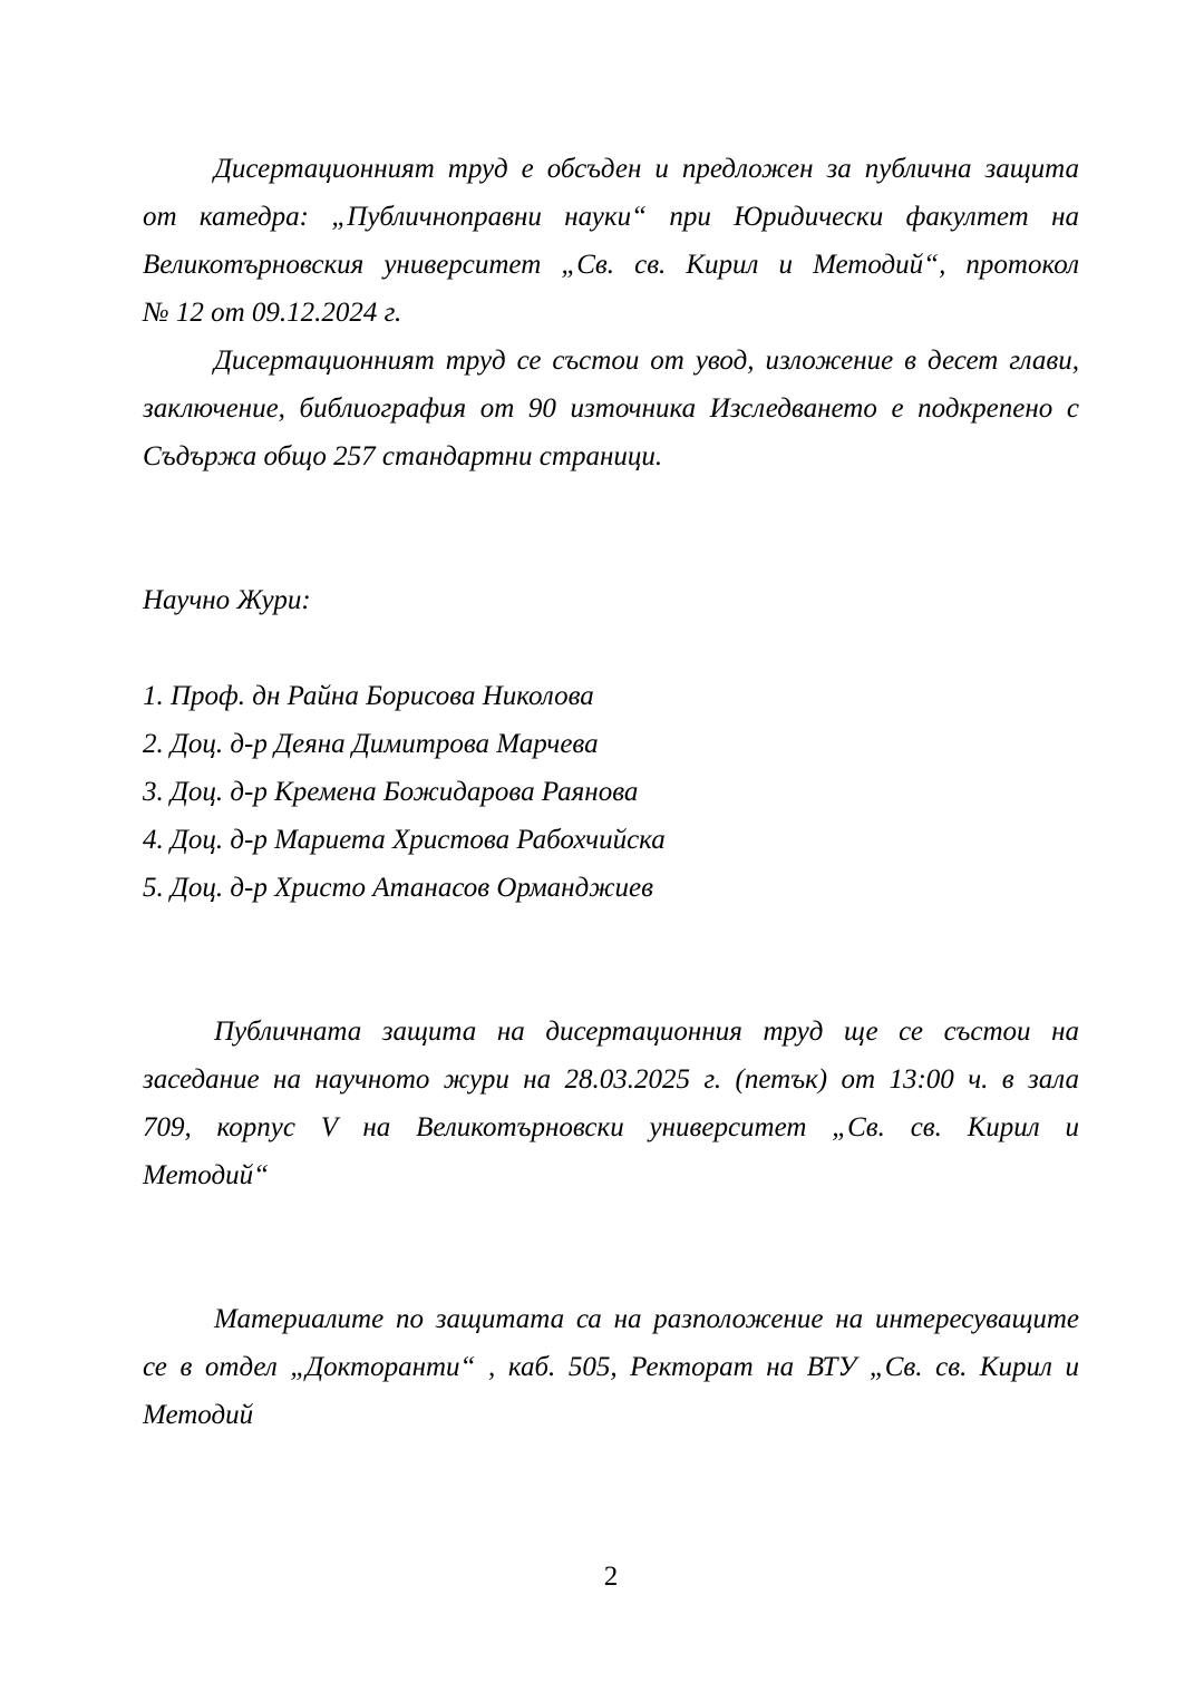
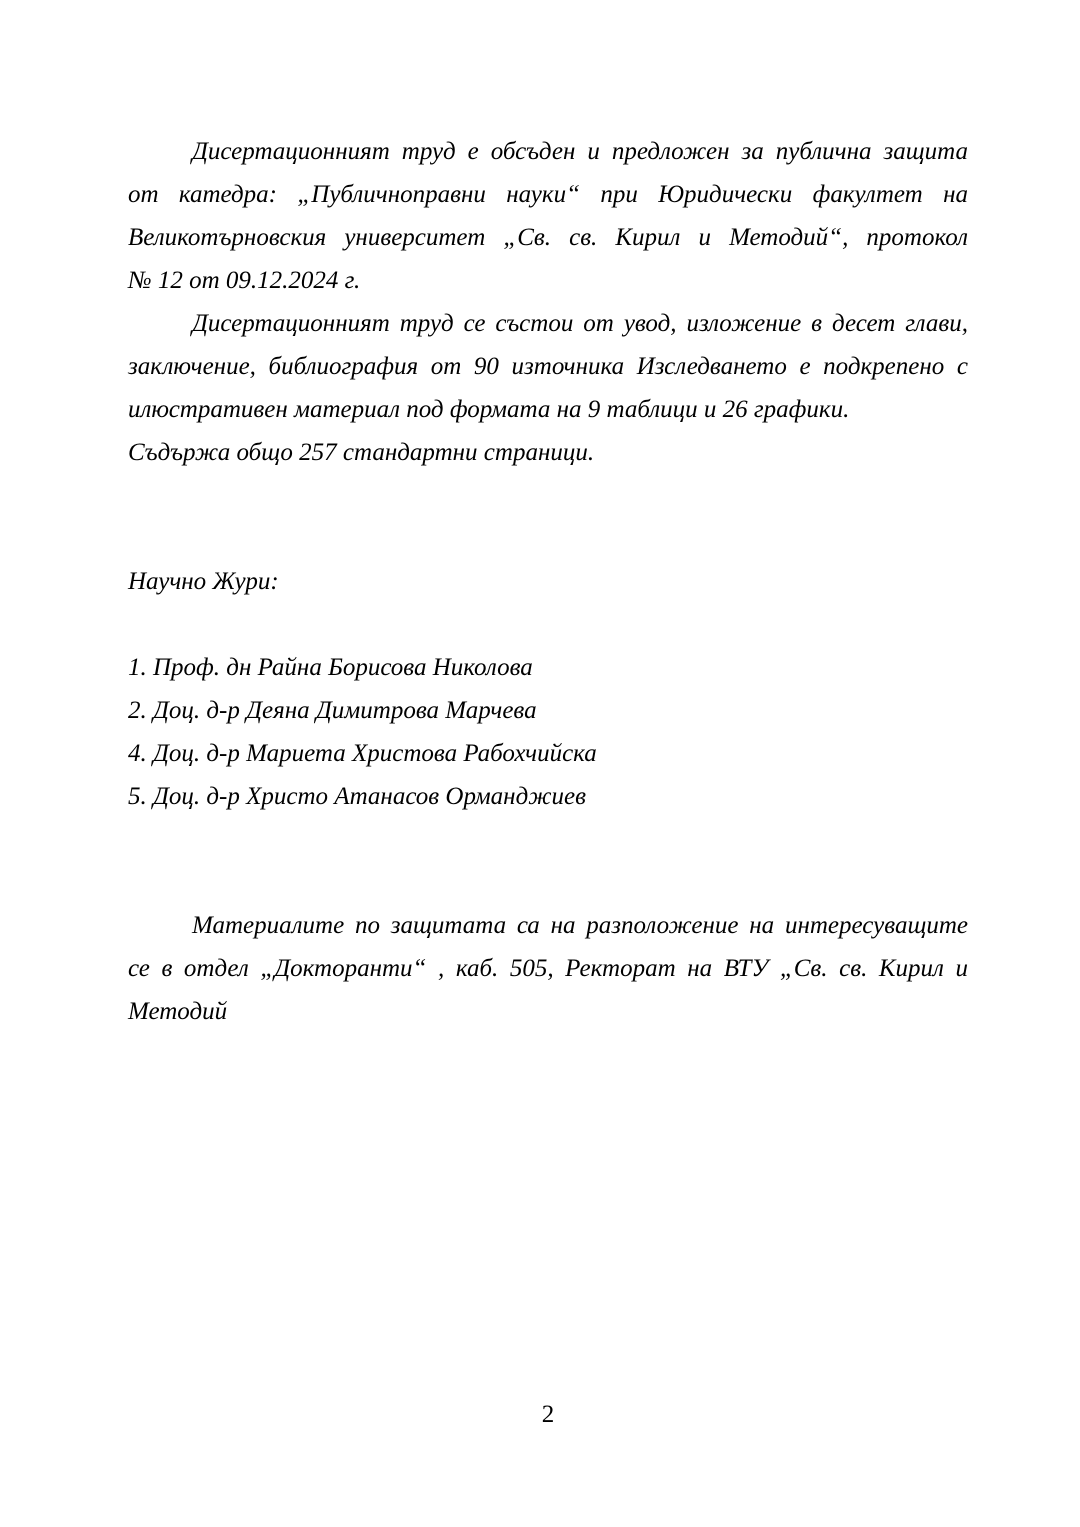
  Дисертационният труд е обсъден и предложен за публична защита
  от катедра: „Публичноправни науки“ при Юридически факултет на
  Великотърновския университет „Св. св. Кирил и Методий“, протокол
  № 12 от 09.12.2024 г.
  Дисертационният труд се състои от увод, изложение в десет глави,
  заключение, библиография от 90 източника Изследването е подкрепено с
+ илюстративен материал под формата на 9 таблици и 26 графики.
  Съдържа общо 257 стандартни страници.
  Научно Жури:
  1. Проф. дн Райна Борисова Николова
  2. Доц. д-р Деяна Димитрова Марчева
- 3. Доц. д-р Кремена Божидарова Раянова
  4. Доц. д-р Мариета Христова Рабохчийска
  5. Доц. д-р Христо Атанасов Орманджиев
- Публичната защита на дисертационния труд ще се състои на
- заседание на научното жури на 28.03.2025 г. (петък) от 13:00 ч. в зала
- 709, корпус V на Великотърновски университет „Св. св. Кирил и
- Методий“
  Материалите по защитата са на разположение на интересуващите
  се в отдел „Докторанти“ , каб. 505, Ректорат на ВТУ „Св. св. Кирил и
  Методий
  2
